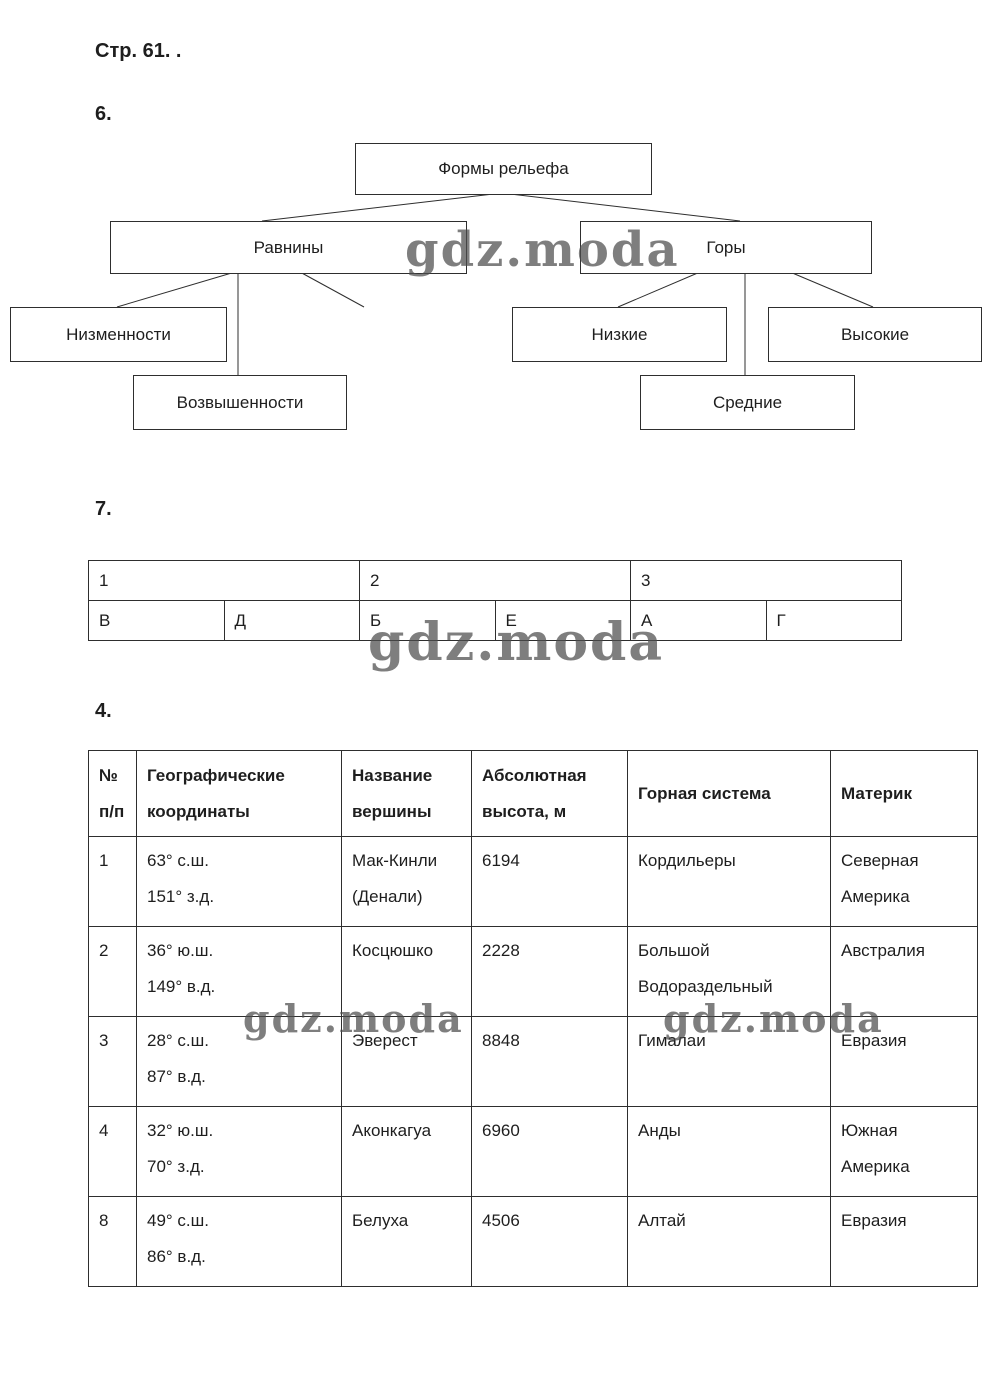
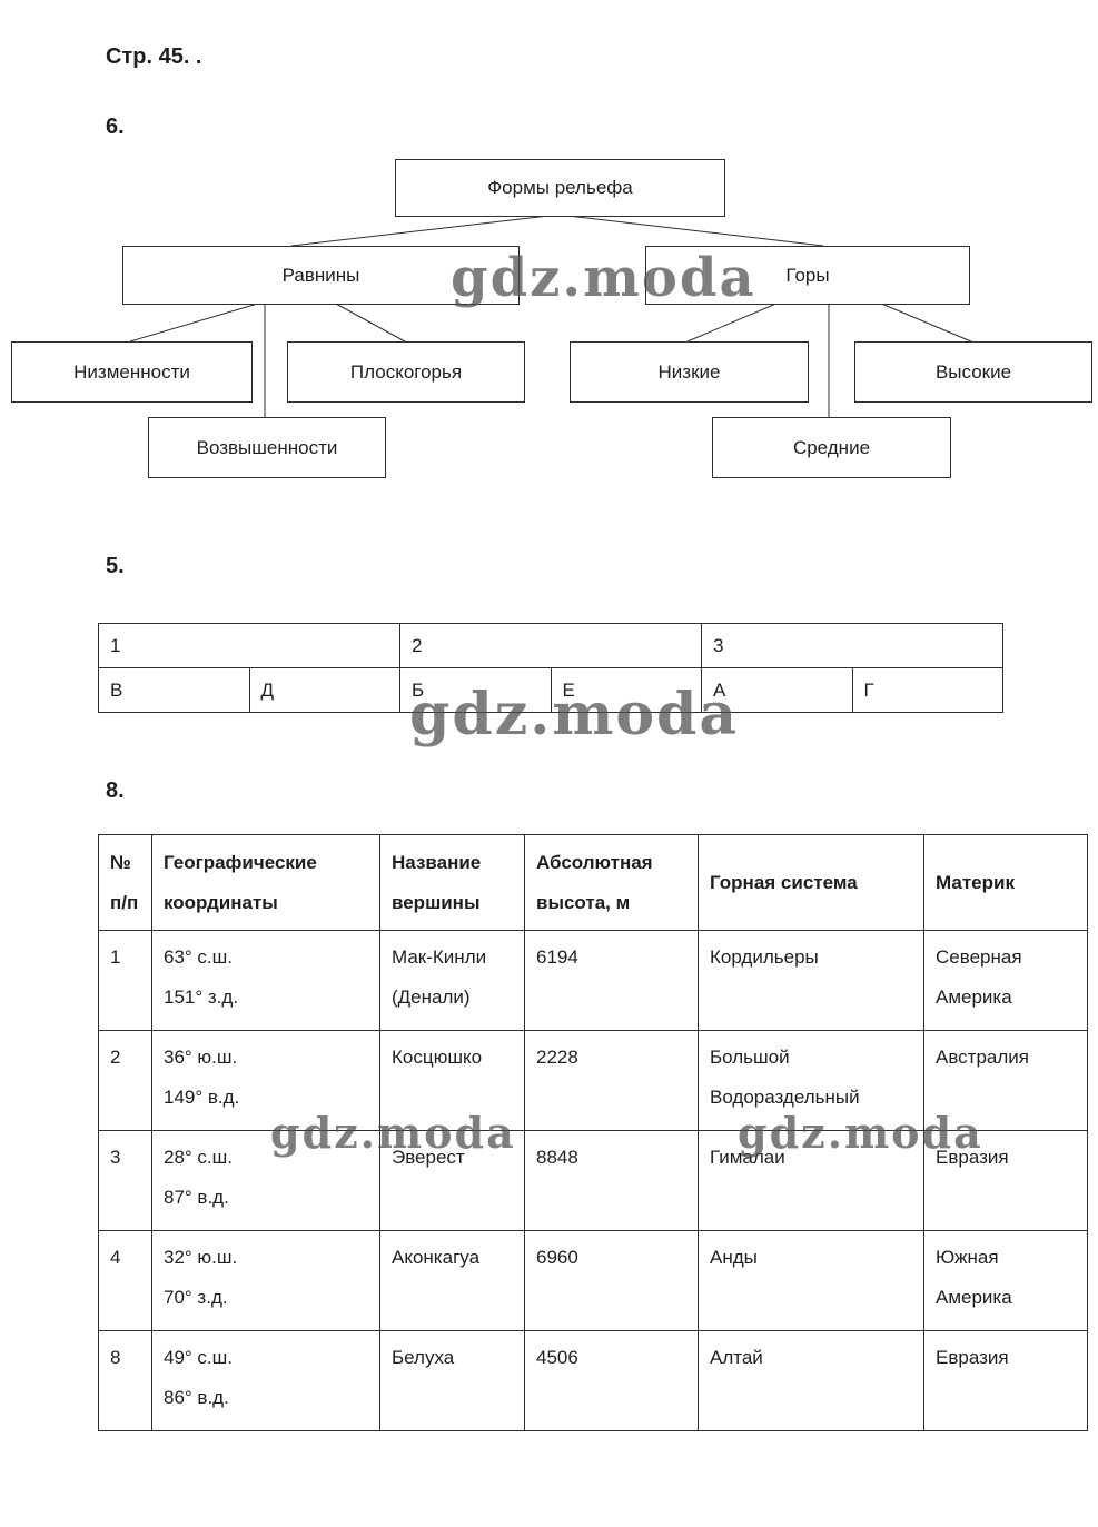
- Стр. 61. .
+ Стр. 45. .
  6.
  Формы рельефа
  Равнины
  Горы
  Низменности
+ Плоскогорья
  Низкие
  Высокие
  Возвышенности
  Средние
  gdz.moda
  gdz.moda
  gdz.moda
  gdz.moda
- 7.
+ 5.
  1	2	3
  В	Д	Б	Е	А	Г
- 4.
+ 8.
  № п/п	Географические координаты	Название вершины	Абсолютная высота, м	Горная система	Материк
  1	63° с.ш. 151° з.д.	Мак-Кинли (Денали)	6194	Кордильеры	Северная Америка
  2	36° ю.ш. 149° в.д.	Косцюшко	2228	Большой Водораздельный	Австралия
  3	28° с.ш. 87° в.д.	Эверест	8848	Гималаи	Евразия
  4	32° ю.ш. 70° з.д.	Аконкагуа	6960	Анды	Южная Америка
  8	49° с.ш. 86° в.д.	Белуха	4506	Алтай	Евразия
